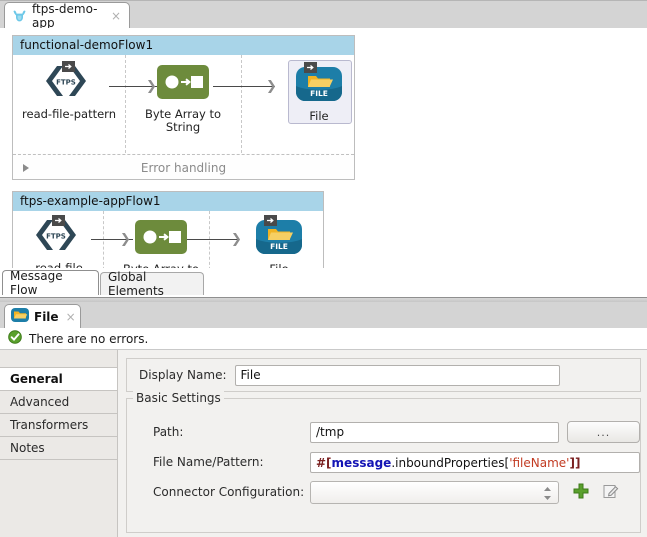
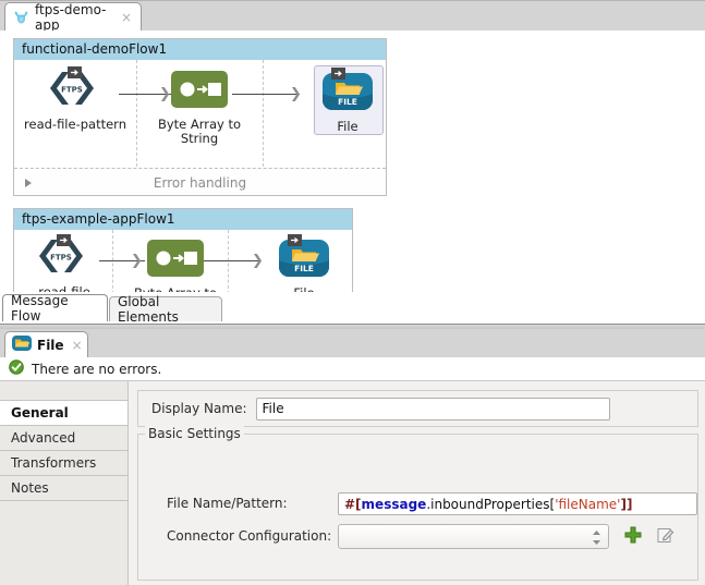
  ftps-demo-app
  ×
  functional-demoFlow1
  ❯
  ❯
  FTPS
  read-file-pattern
  Byte Array to String
  FILE
  File
  Error handling
  ftps-example-appFlow1
  ❯
  ❯
  FTPS
  FILE
  Message Flow
  Global Elements
  File
  ×
  There are no errors.
  General
  Advanced
  Transformers
  Notes
  Display Name:
  File
  Basic Settings
- Path:
- /tmp
- ...
  File Name/Pattern:
  #[message.inboundProperties['fileName']]
  Connector Configuration:
